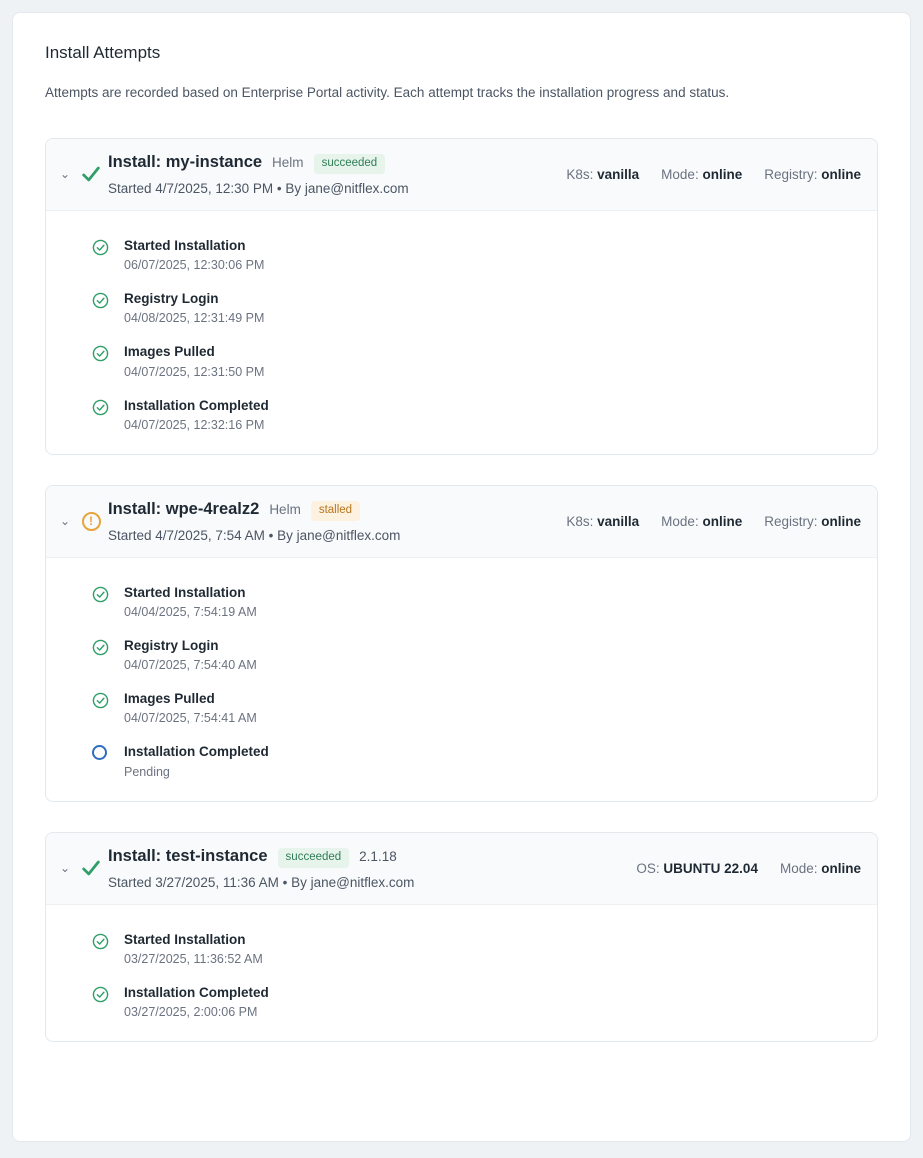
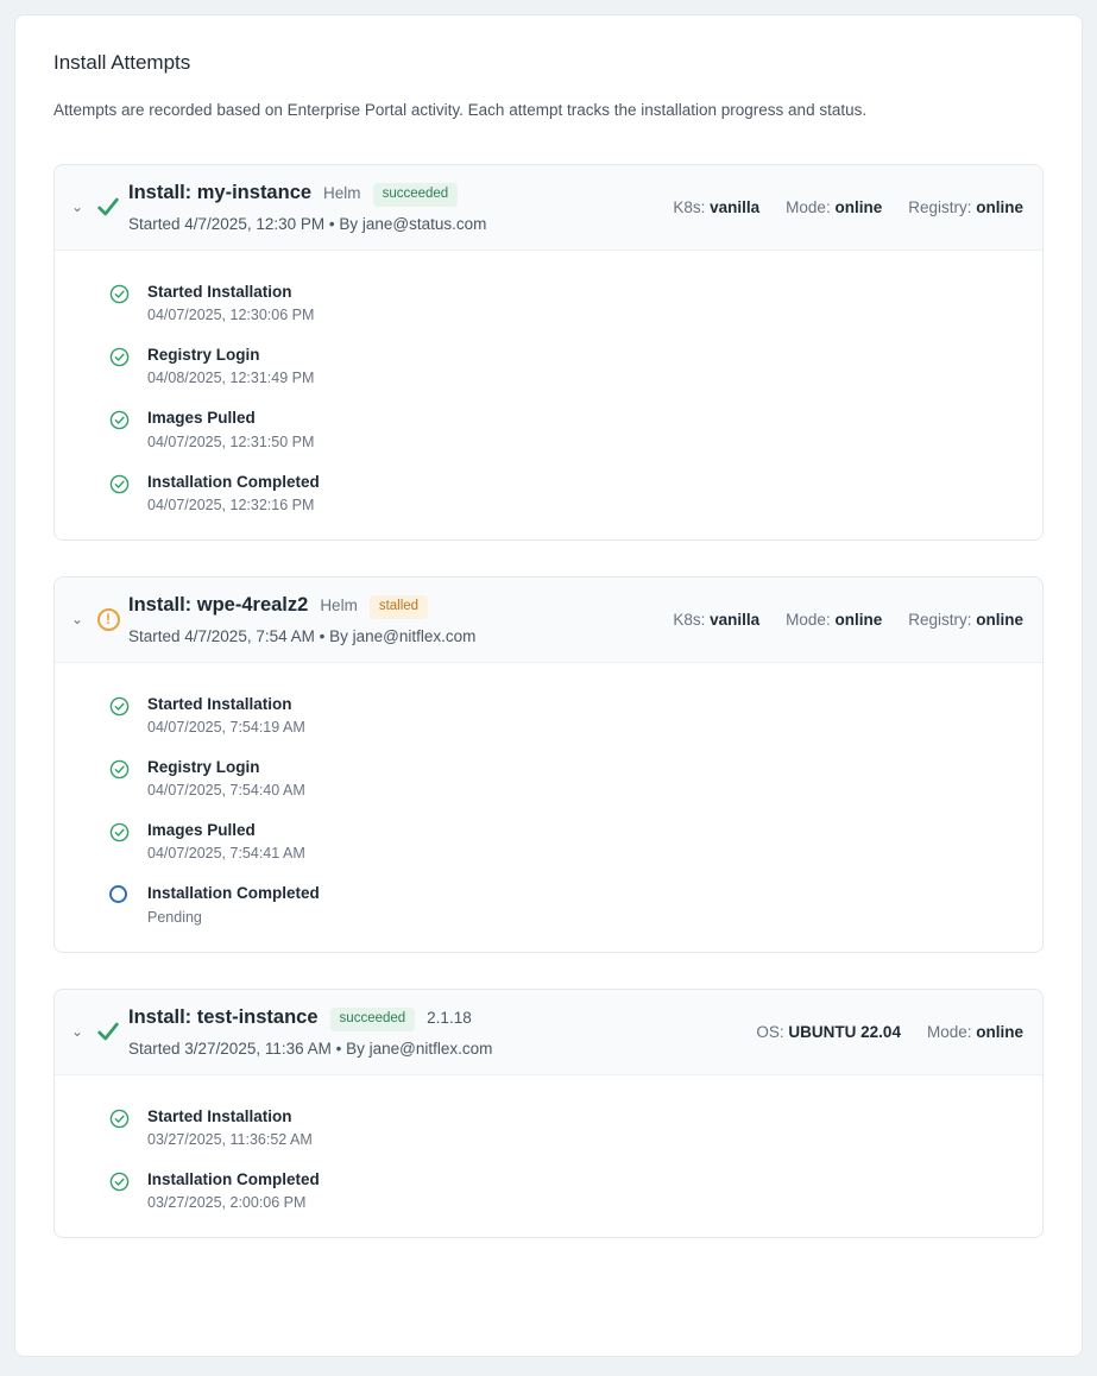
  Install Attempts
  Attempts are recorded based on Enterprise Portal activity. Each attempt tracks the installation progress and status.
  ⌄
  Install: my-instance
  Helm
  succeeded
- Started 4/7/2025, 12:30 PM • By jane@nitflex.com
+ Started 4/7/2025, 12:30 PM • By jane@status.com
  K8s: vanilla
  Mode: online
  Registry: online
  Started Installation
- 06/07/2025, 12:30:06 PM
+ 04/07/2025, 12:30:06 PM
  Registry Login
  04/08/2025, 12:31:49 PM
  Images Pulled
  04/07/2025, 12:31:50 PM
  Installation Completed
  04/07/2025, 12:32:16 PM
  ⌄
  !
  Install: wpe-4realz2
  Helm
  stalled
  Started 4/7/2025, 7:54 AM • By jane@nitflex.com
  K8s: vanilla
  Mode: online
  Registry: online
  Started Installation
- 04/04/2025, 7:54:19 AM
+ 04/07/2025, 7:54:19 AM
  Registry Login
  04/07/2025, 7:54:40 AM
  Images Pulled
  04/07/2025, 7:54:41 AM
  Installation Completed
  Pending
  ⌄
  Install: test-instance
  succeeded
  2.1.18
  Started 3/27/2025, 11:36 AM • By jane@nitflex.com
  OS: UBUNTU 22.04
  Mode: online
  Started Installation
  03/27/2025, 11:36:52 AM
  Installation Completed
  03/27/2025, 2:00:06 PM
